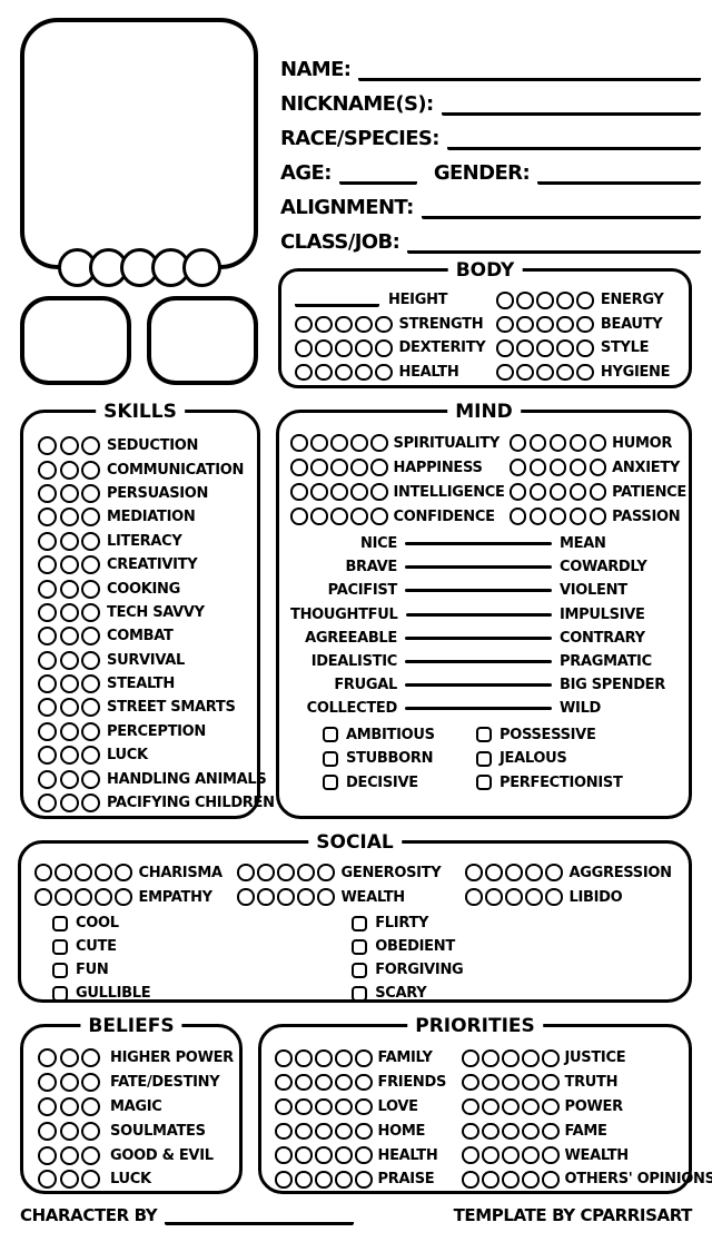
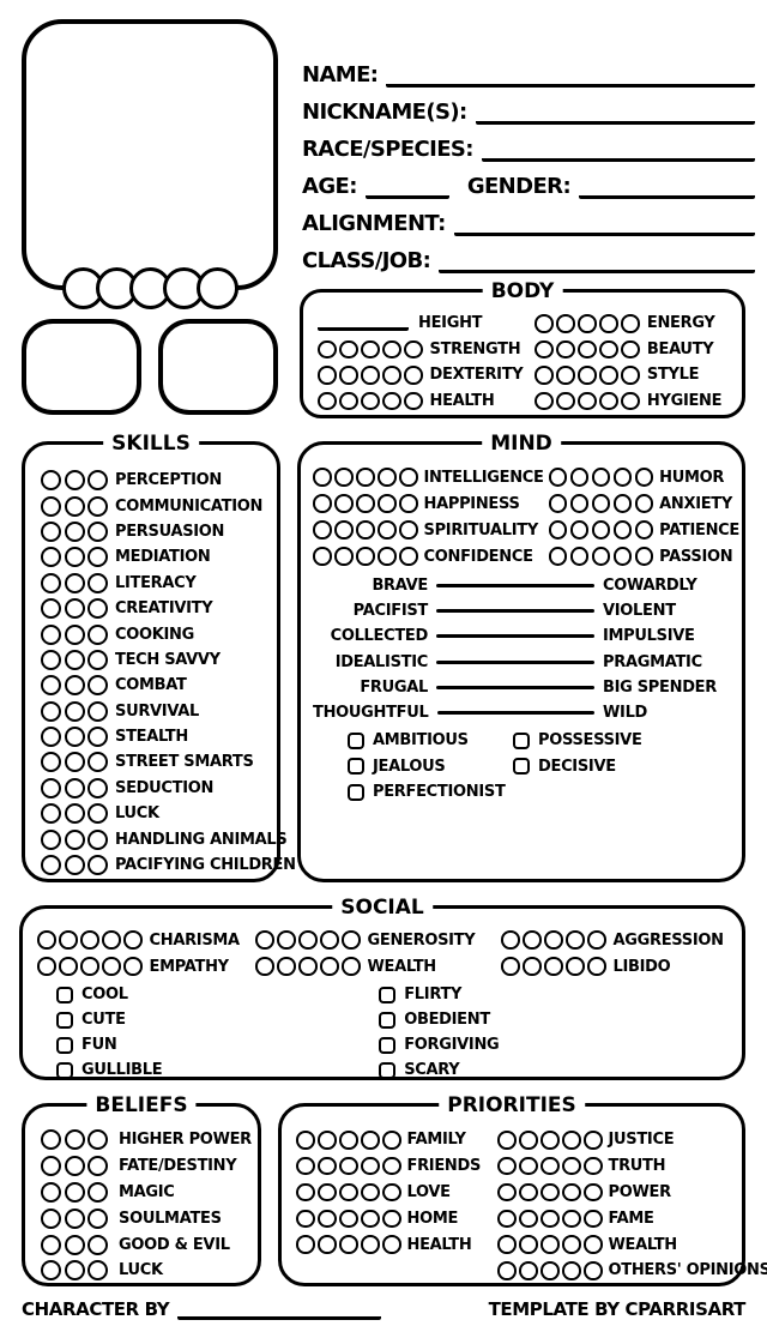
  NAME:
  NICKNAME(S):
  RACE/SPECIES:
  AGE:
  GENDER:
  ALIGNMENT:
  CLASS/JOB:
  BODY
  HEIGHT
  STRENGTH
  DEXTERITY
  HEALTH
  ENERGY
  BEAUTY
  STYLE
  HYGIENE
  SKILLS
- SEDUCTION
+ PERCEPTION
  COMMUNICATION
  PERSUASION
  MEDIATION
  LITERACY
  CREATIVITY
  COOKING
  TECH SAVVY
  COMBAT
  SURVIVAL
  STEALTH
  STREET SMARTS
- PERCEPTION
+ SEDUCTION
  LUCK
  HANDLING ANIMALS
  PACIFYING CHILDREN
  MIND
- SPIRITUALITY
+ INTELLIGENCE
  HAPPINESS
- INTELLIGENCE
+ SPIRITUALITY
  CONFIDENCE
  HUMOR
  ANXIETY
  PATIENCE
  PASSION
- NICE
- MEAN
  BRAVE
  COWARDLY
  PACIFIST
  VIOLENT
- THOUGHTFUL
+ COLLECTED
  IMPULSIVE
- AGREEABLE
- CONTRARY
  IDEALISTIC
  PRAGMATIC
  FRUGAL
  BIG SPENDER
- COLLECTED
+ THOUGHTFUL
  WILD
  AMBITIOUS
  POSSESSIVE
- STUBBORN
  JEALOUS
  DECISIVE
  PERFECTIONIST
  SOCIAL
  CHARISMA
  EMPATHY
  GENEROSITY
  WEALTH
  AGGRESSION
  LIBIDO
  COOL
  FLIRTY
  CUTE
  OBEDIENT
  FUN
  FORGIVING
  GULLIBLE
  SCARY
  BELIEFS
  HIGHER POWER
  FATE/DESTINY
  MAGIC
  SOULMATES
  GOOD & EVIL
  LUCK
  PRIORITIES
  FAMILY
  FRIENDS
  LOVE
  HOME
  HEALTH
- PRAISE
  JUSTICE
  TRUTH
  POWER
  FAME
  WEALTH
  OTHERS' OPINIONS
  CHARACTER BY
  TEMPLATE BY CPARRISART
